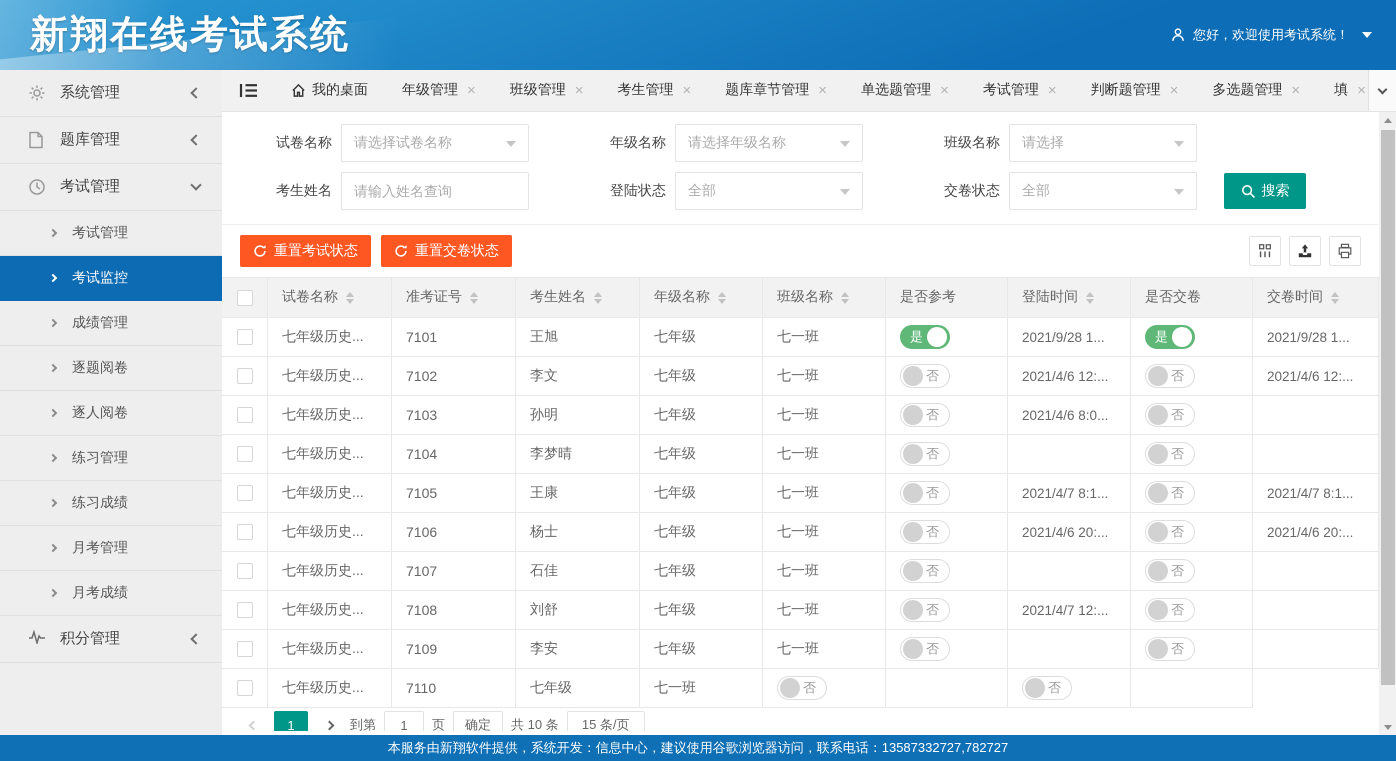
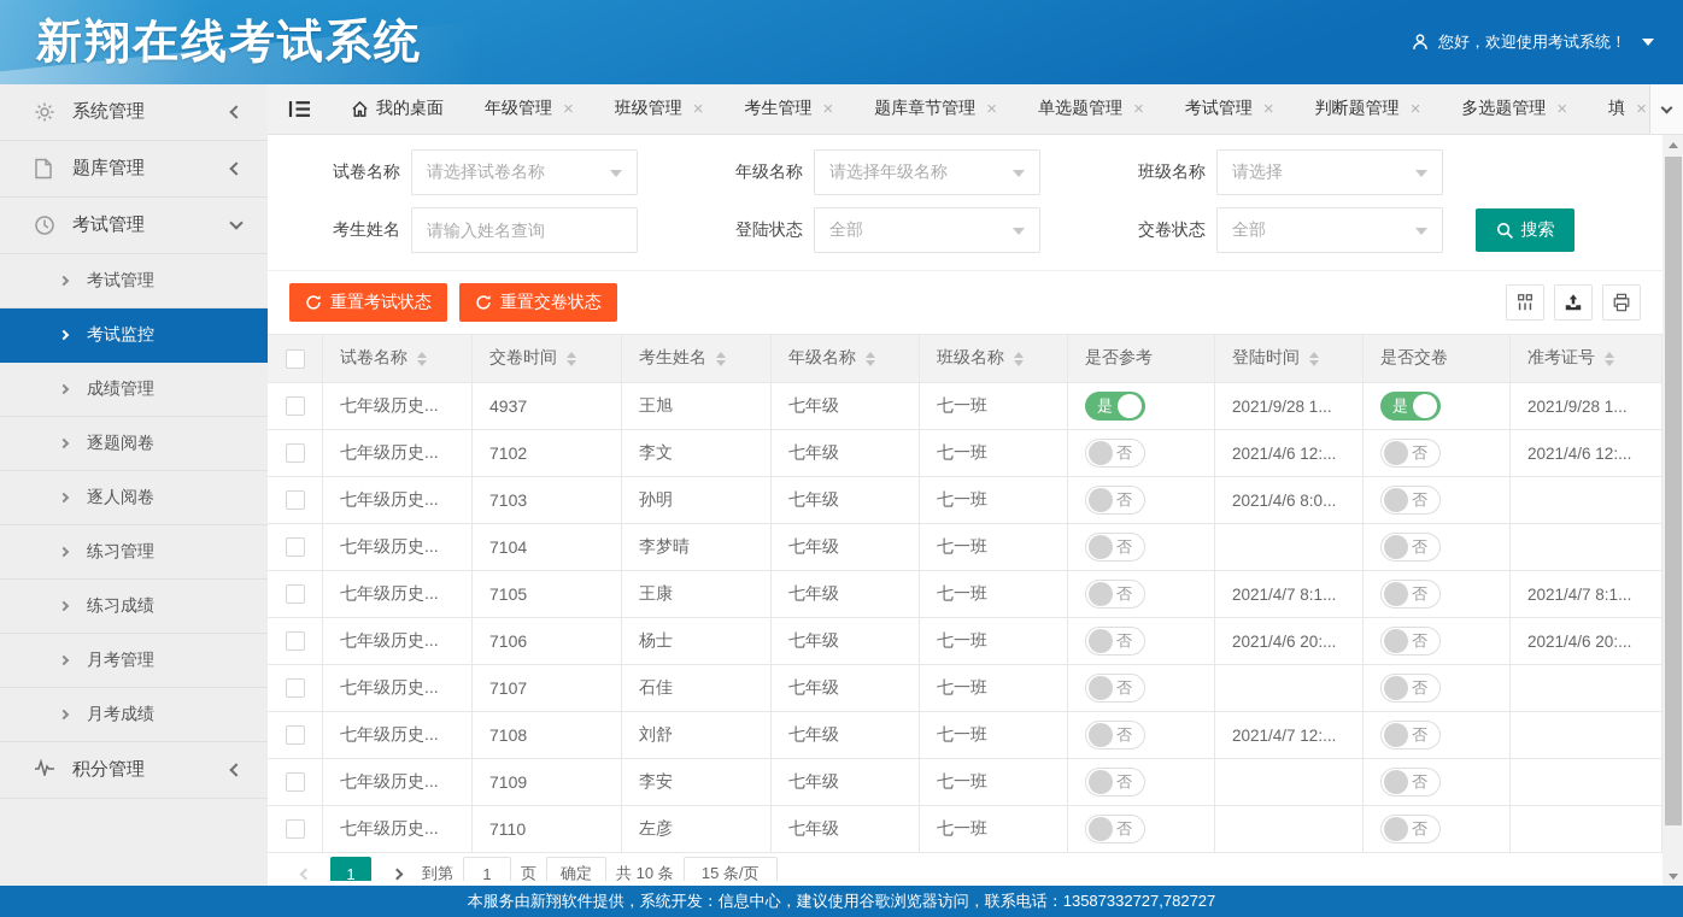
  您好，欢迎使用考试系统！
  系统管理
  题库管理
  考试管理
  考试管理
  考试监控
  成绩管理
  逐题阅卷
  逐人阅卷
  练习管理
  练习成绩
  月考管理
  月考成绩
  积分管理
  我的桌面
  年级管理
  ×
  班级管理
  ×
  考生管理
  ×
  题库章节管理
  ×
  单选题管理
  ×
  考试管理
  ×
  判断题管理
  ×
  多选题管理
  ×
  填
  ×
  试卷名称
  请选择试卷名称
  年级名称
  请选择年级名称
  班级名称
  请选择
  考生姓名
  请输入姓名查询
  登陆状态
  全部
  交卷状态
  全部
  搜索
  重置考试状态
  重置交卷状态
  试卷名称
- 准考证号
+ 交卷时间
  考生姓名
  年级名称
  班级名称
  是否参考
  登陆时间
  是否交卷
- 交卷时间
+ 准考证号
  七年级历史...
- 7101
+ 4937
  王旭
  七年级
  七一班
  是
  2021/9/28 1...
  是
  2021/9/28 1...
  七年级历史...
  7102
  李文
  七年级
  七一班
  否
  2021/4/6 12:...
  否
  2021/4/6 12:...
  七年级历史...
  7103
  孙明
  七年级
  七一班
  否
  2021/4/6 8:0...
  否
  七年级历史...
  7104
  李梦晴
  七年级
  七一班
  否
  否
  七年级历史...
  7105
  王康
  七年级
  七一班
  否
  2021/4/7 8:1...
  否
  2021/4/7 8:1...
  七年级历史...
  7106
  杨士
  七年级
  七一班
  否
  2021/4/6 20:...
  否
  2021/4/6 20:...
  七年级历史...
  7107
  石佳
  七年级
  七一班
  否
  否
  七年级历史...
  7108
  刘舒
  七年级
  七一班
  否
  2021/4/7 12:...
  否
  七年级历史...
  7109
  李安
  七年级
  七一班
  否
  否
  七年级历史...
  7110
+ 左彦
  七年级
  七一班
  否
  否
  1
  到第
  1
  页
  确定
  共 10 条
  15 条/页
  本服务由新翔软件提供，系统开发：信息中心，建议使用谷歌浏览器访问，联系电话：13587332727,782727
